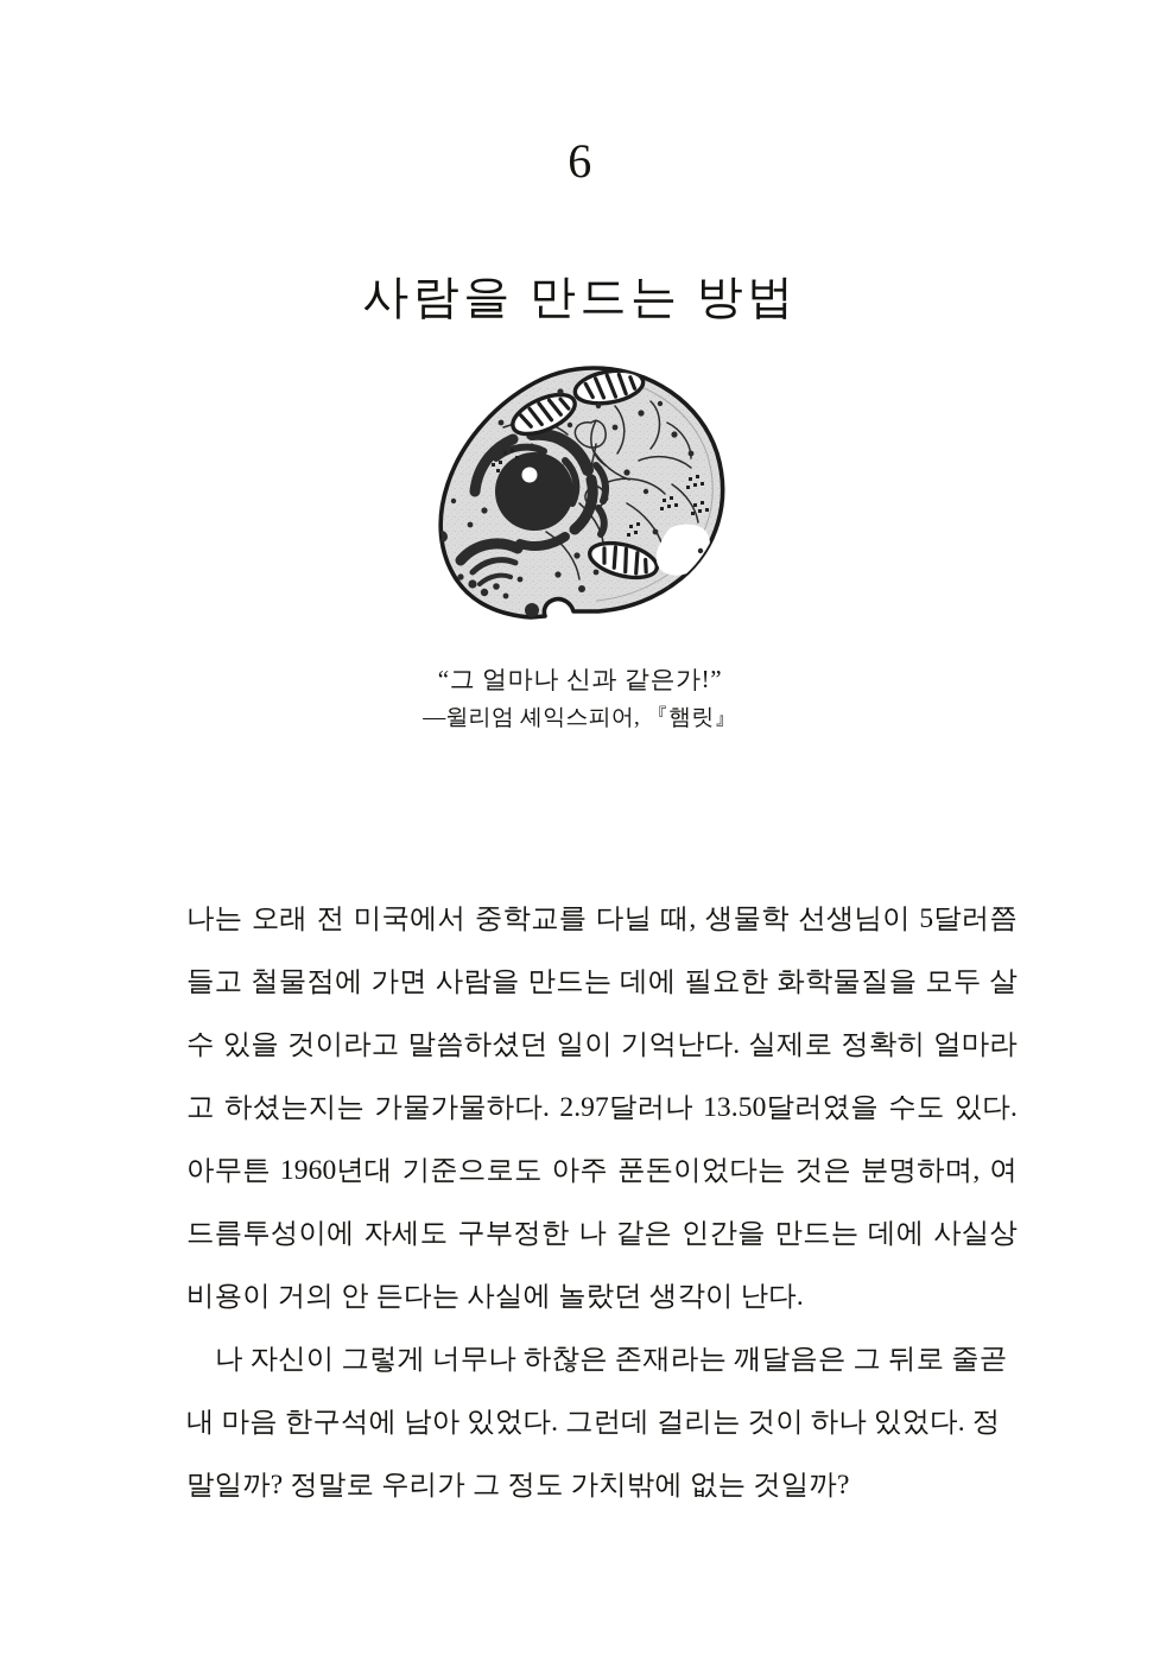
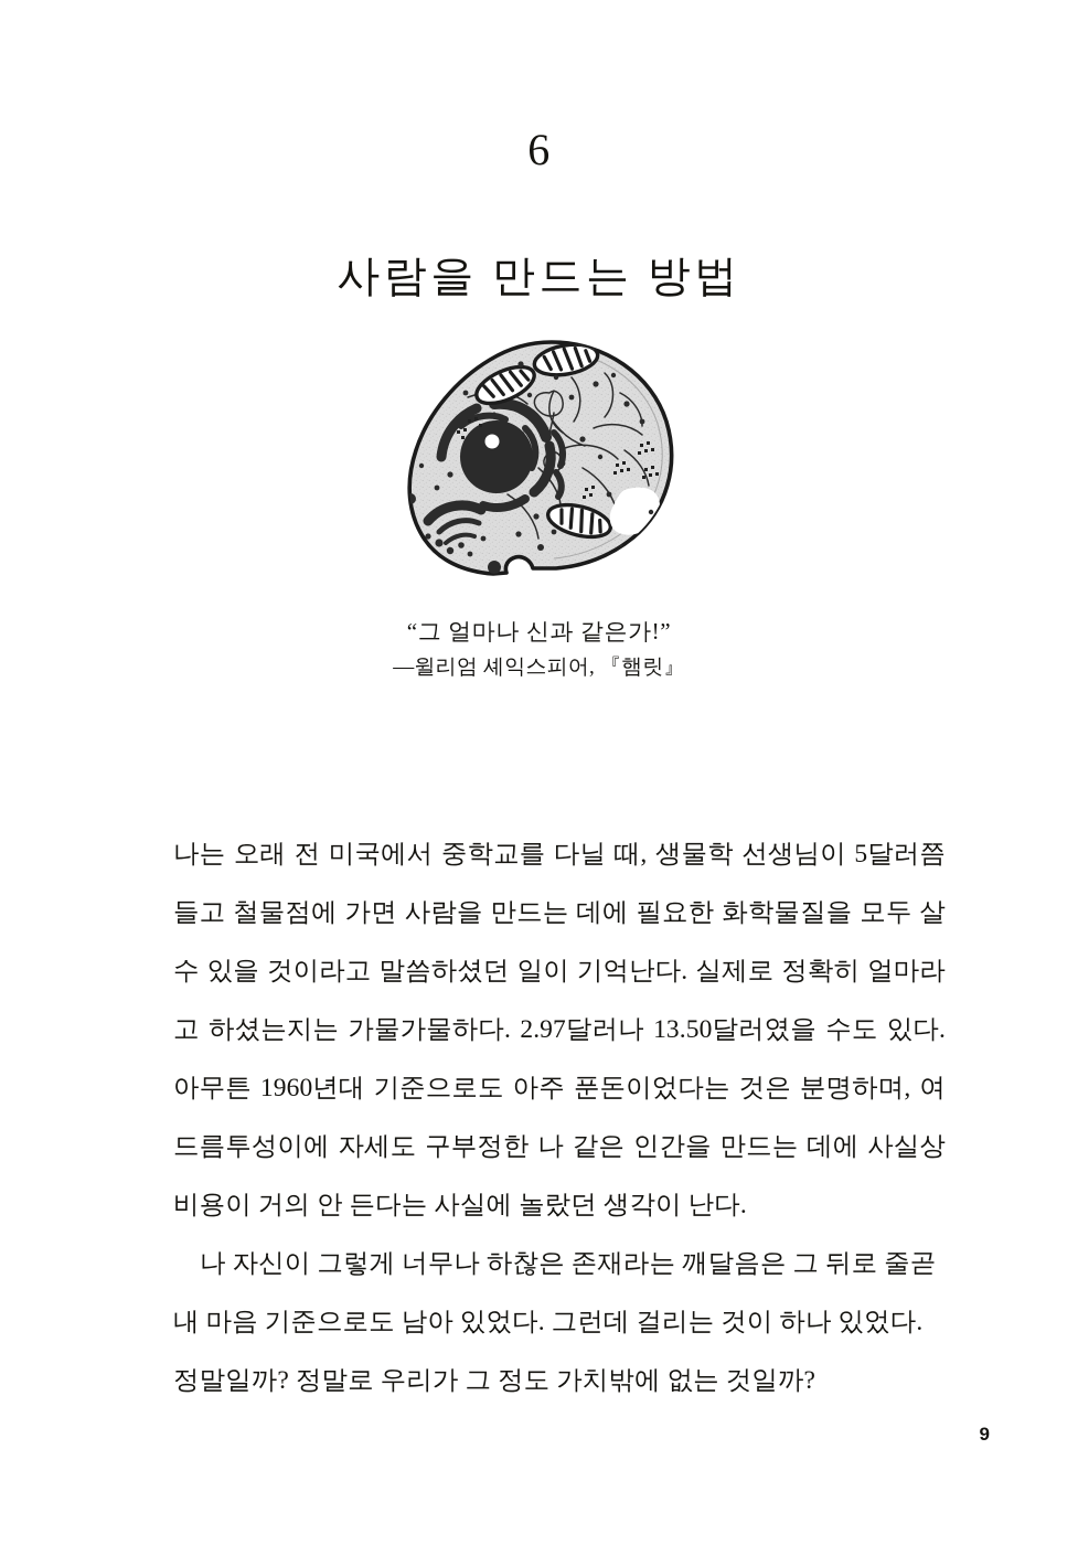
  6
  사람을 만드는 방법
  “그 얼마나 신과 같은가!”
  —윌리엄 셰익스피어, 『햄릿』
  나는 오래 전 미국에서 중학교를 다닐 때, 생물학 선생님이 5달러쯤 들고 철물점에 가면 사람을 만드는 데에 필요한 화학물질을 모두 살 수 있을 것이라고 말씀하셨던 일이 기억난다. 실제로 정확히 얼마라고 하셨는지는 가물가물하다. 2.97달러나 13.50달러였을 수도 있다. 아무튼 1960년대 기준으로도 아주 푼돈이었다는 것은 분명하며, 여드름투성이에 자세도 구부정한 나 같은 인간을 만드는 데에 사실상 비용이 거의 안 든다는 사실에 놀랐던 생각이 난다.
- 나 자신이 그렇게 너무나 하찮은 존재라는 깨달음은 그 뒤로 줄곧 내 마음 한구석에 남아 있었다. 그런데 걸리는 것이 하나 있었다. 정말일까? 정말로 우리가 그 정도 가치밖에 없는 것일까?
+ 나 자신이 그렇게 너무나 하찮은 존재라는 깨달음은 그 뒤로 줄곧 내 마음 기준으로도 남아 있었다. 그런데 걸리는 것이 하나 있었다. 정말일까? 정말로 우리가 그 정도 가치밖에 없는 것일까?
+ 9
